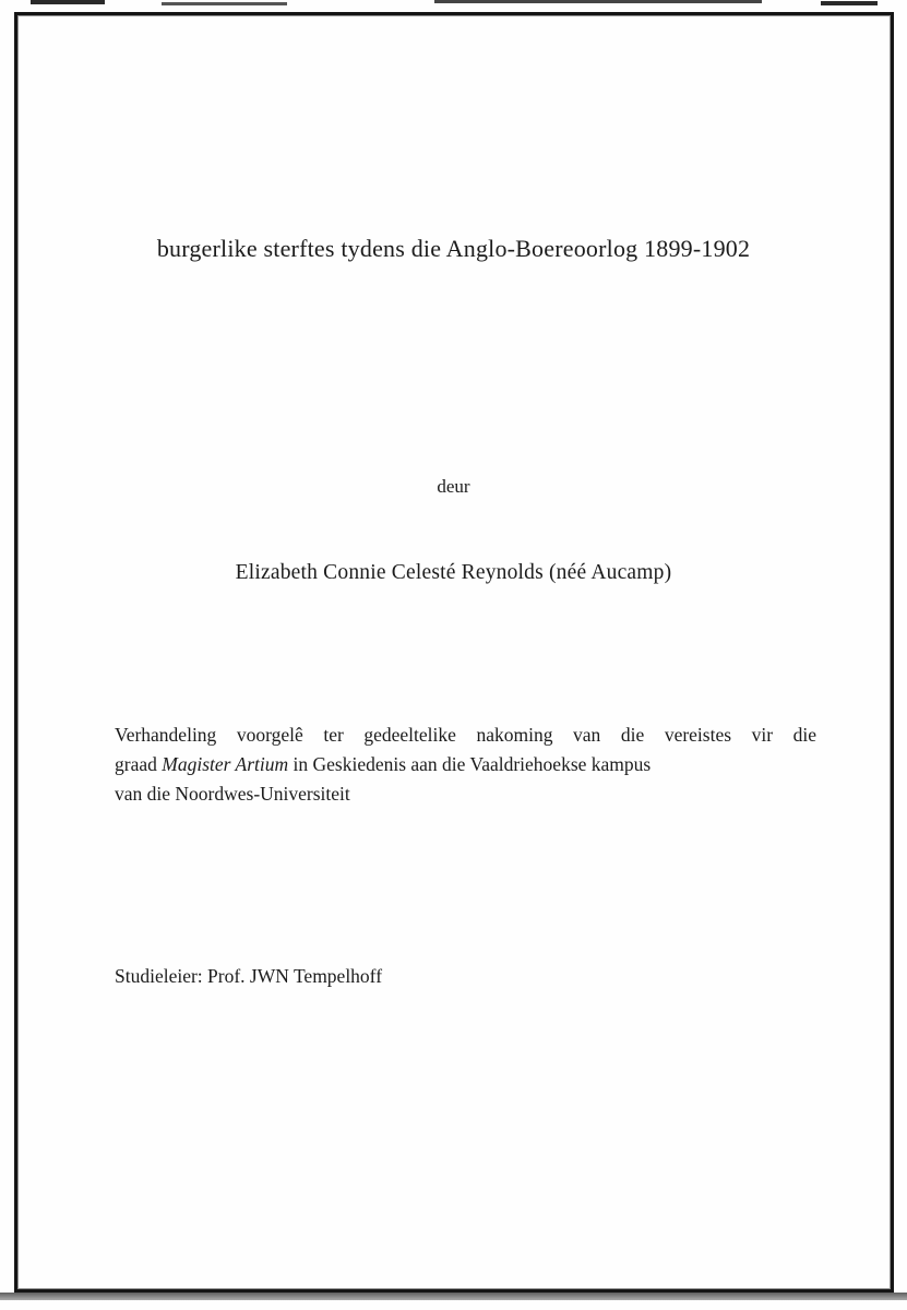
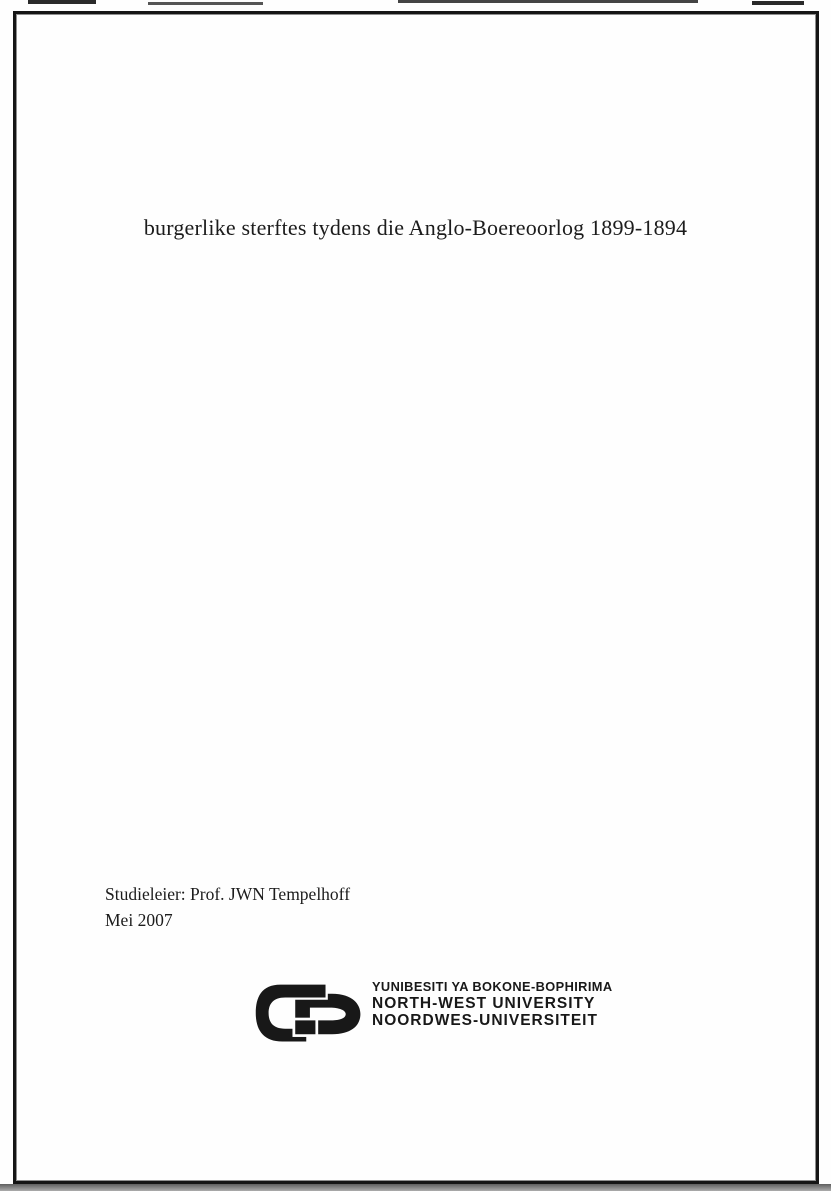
- burgerlike sterftes tydens die Anglo-Boereoorlog 1899-1902
+ burgerlike sterftes tydens die Anglo-Boereoorlog 1899-1894
- deur
- Elizabeth Connie Celesté Reynolds (néé Aucamp)
- Verhandeling voorgelê ter gedeeltelike nakoming van die vereistes vir die
- graad Magister Artium in Geskiedenis aan die Vaaldriehoekse kampus
- van die Noordwes-Universiteit
  Studieleier: Prof. JWN Tempelhoff
+ Mei 2007
+ YUNIBESITI YA BOKONE-BOPHIRIMA
+ NORTH-WEST UNIVERSITY
+ NOORDWES-UNIVERSITEIT
